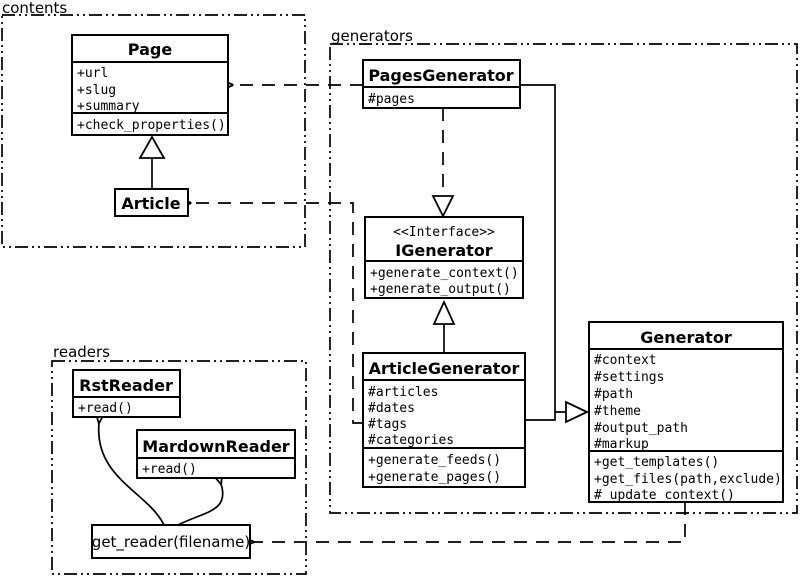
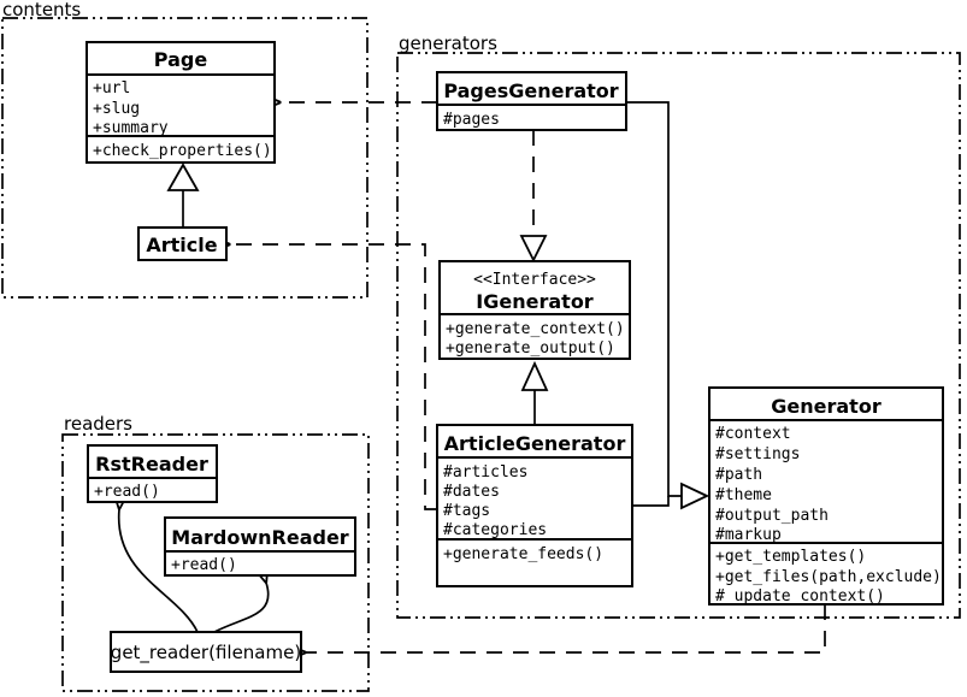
  contents
  generators
  readers
  Page
  +url
  +slug
  +summary
  +check_properties()
  Article
  PagesGenerator
  #pages
  <<Interface>>
  IGenerator
  +generate_context()
  +generate_output()
  ArticleGenerator
  #articles
  #dates
  #tags
  #categories
  +generate_feeds()
- +generate_pages()
  Generator
  #context
  #settings
  #path
  #theme
  #output_path
  #markup
  +get_templates()
  +get_files(path,exclude)
  #_update_context()
  RstReader
  +read()
  MardownReader
  +read()
  get_reader(filename)
